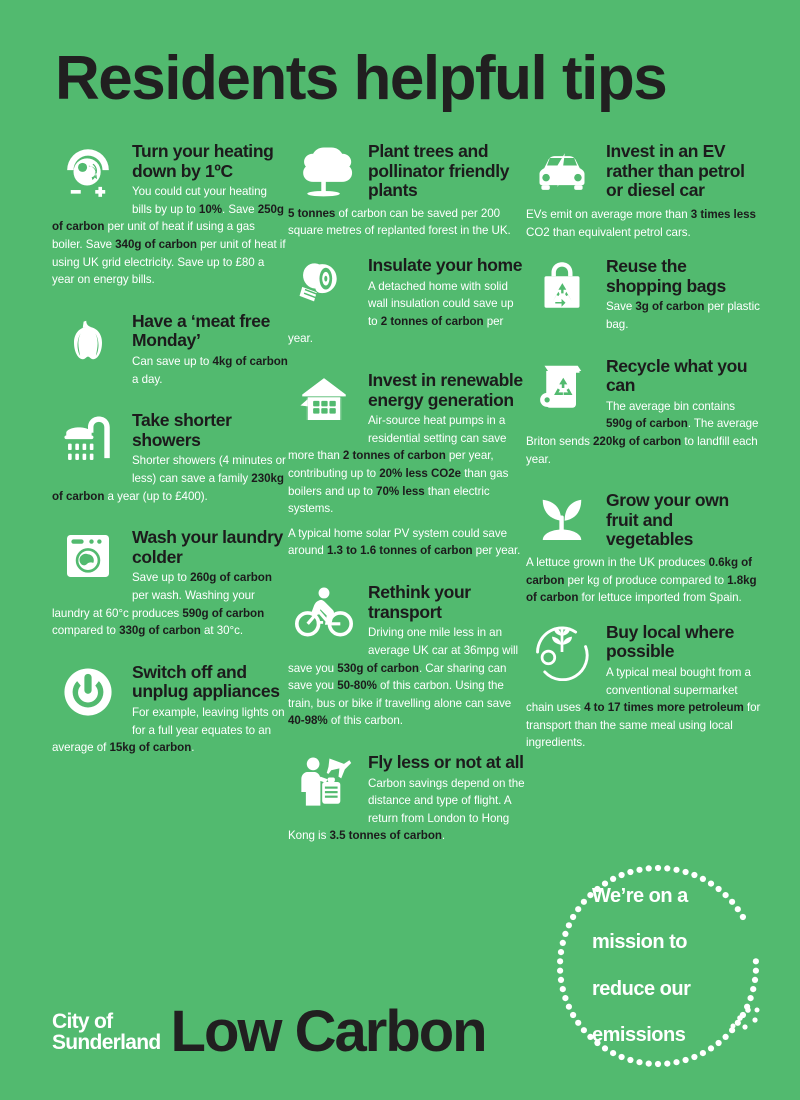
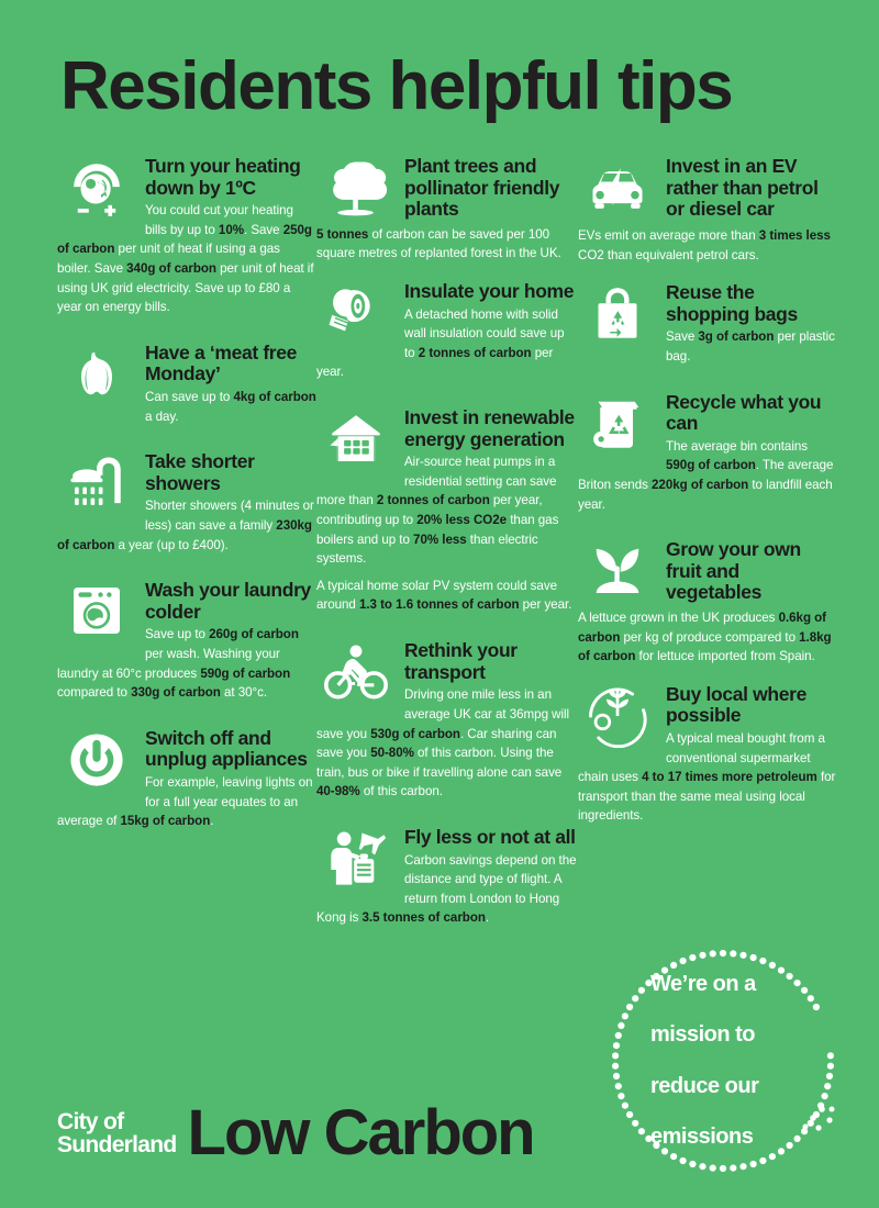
  Residents helpful tips
  Turn your heating down by 1ºC
  You could cut your heating bills by up to 10%. Save 250g of carbon per unit of heat if using a gas boiler. Save 340g of carbon per unit of heat if using UK grid electricity. Save up to £80 a year on energy bills.
  Have a ‘meat free Monday’
  Can save up to 4kg of carbon a day.
  Take shorter showers
  Shorter showers (4 minutes or less) can save a family 230kg of carbon a year (up to £400).
  Wash your laundry colder
  Save up to 260g of carbon per wash. Washing your laundry at 60°c produces 590g of carbon compared to 330g of carbon at 30°c.
  Switch off and unplug appliances
  For example, leaving lights on for a full year equates to an average of 15kg of carbon.
  Plant trees and pollinator friendly plants
- 5 tonnes of carbon can be saved per 200 square metres of replanted forest in the UK.
+ 5 tonnes of carbon can be saved per 100 square metres of replanted forest in the UK.
  Insulate your home
  A detached home with solid wall insulation could save up to 2 tonnes of carbon per year.
  Invest in renewable energy generation
  Air-source heat pumps in a residential setting can save more than 2 tonnes of carbon per year, contributing up to 20% less CO2e than gas boilers and up to 70% less than electric systems.
  A typical home solar PV system could save around 1.3 to 1.6 tonnes of carbon per year.
  Rethink your transport
  Driving one mile less in an average UK car at 36mpg will save you 530g of carbon. Car sharing can save you 50-80% of this carbon. Using the train, bus or bike if travelling alone can save 40-98% of this carbon.
  Fly less or not at all
  Carbon savings depend on the distance and type of flight. A return from London to Hong Kong is 3.5 tonnes of carbon.
  Invest in an EV rather than petrol or diesel car
  EVs emit on average more than 3 times less CO2 than equivalent petrol cars.
  Reuse the shopping bags
  Save 3g of carbon per plastic bag.
  Recycle what you can
  The average bin contains 590g of carbon. The average Briton sends 220kg of carbon to landfill each year.
  Grow your own fruit and vegetables
  A lettuce grown in the UK produces 0.6kg of carbon per kg of produce compared to 1.8kg of carbon for lettuce imported from Spain.
  Buy local where possible
  A typical meal bought from a conventional supermarket chain uses 4 to 17 times more petroleum for transport than the same meal using local ingredients.
  City of
  Sunderland
  Low Carbon
  We’re on a
  mission to
  reduce our
  emissions
